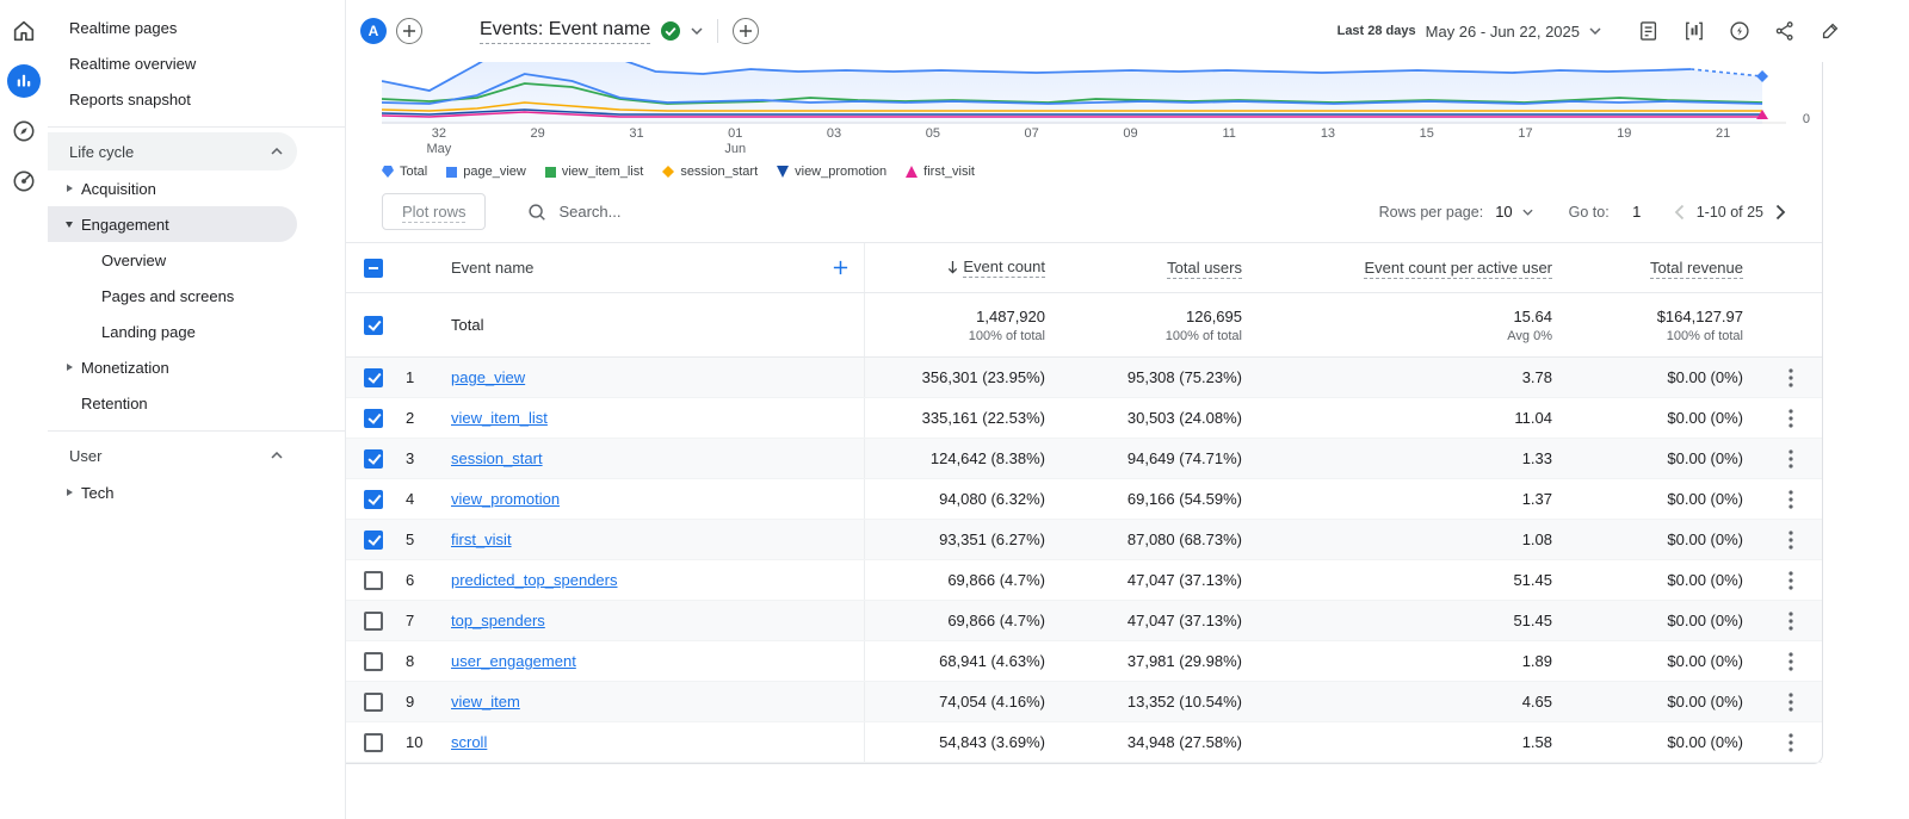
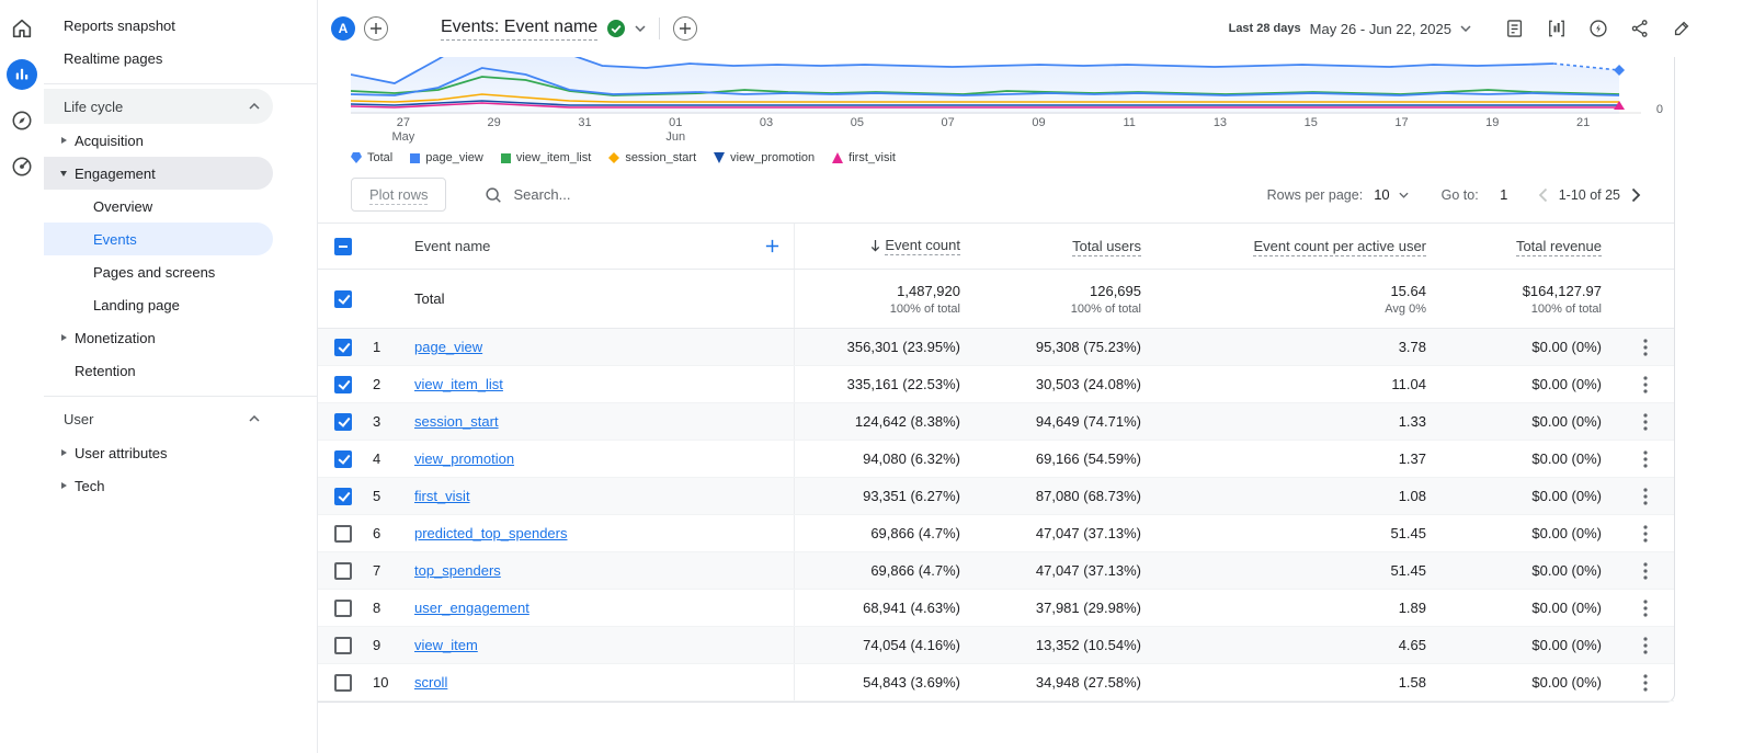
- Realtime pages
+ Reports snapshot
- Realtime overview
- Reports snapshot
+ Realtime pages
  Life cycle
  Acquisition
  Engagement
  Overview
+ Events
  Pages and screens
  Landing page
  Monetization
  Retention
  User
+ User attributes
  Tech
  A
  Events: Event name
  Last 28 days
  May 26 - Jun 22, 2025
  0
- 32
+ 27
  May
  29
  31
  01
  Jun
  03
  05
  07
  09
  11
  13
  15
  17
  19
  21
  Total
  page_view
  view_item_list
  session_start
  view_promotion
  first_visit
  Plot rows
  Search...
  Rows per page:
  10
  Go to:
  1
  1-10 of 25
  Event name
  Event count
  Total users
  Event count per active user
  Total revenue
  Total
  1,487,920
  100% of total
  126,695
  100% of total
  15.64
  Avg 0%
  $164,127.97
  100% of total
  1
  page_view
  356,301 (23.95%)
  95,308 (75.23%)
  3.78
  $0.00 (0%)
  2
  view_item_list
  335,161 (22.53%)
  30,503 (24.08%)
  11.04
  $0.00 (0%)
  3
  session_start
  124,642 (8.38%)
  94,649 (74.71%)
  1.33
  $0.00 (0%)
  4
  view_promotion
  94,080 (6.32%)
  69,166 (54.59%)
  1.37
  $0.00 (0%)
  5
  first_visit
  93,351 (6.27%)
  87,080 (68.73%)
  1.08
  $0.00 (0%)
  6
  predicted_top_spenders
  69,866 (4.7%)
  47,047 (37.13%)
  51.45
  $0.00 (0%)
  7
  top_spenders
  69,866 (4.7%)
  47,047 (37.13%)
  51.45
  $0.00 (0%)
  8
  user_engagement
  68,941 (4.63%)
  37,981 (29.98%)
  1.89
  $0.00 (0%)
  9
  view_item
  74,054 (4.16%)
  13,352 (10.54%)
  4.65
  $0.00 (0%)
  10
  scroll
  54,843 (3.69%)
  34,948 (27.58%)
  1.58
  $0.00 (0%)
